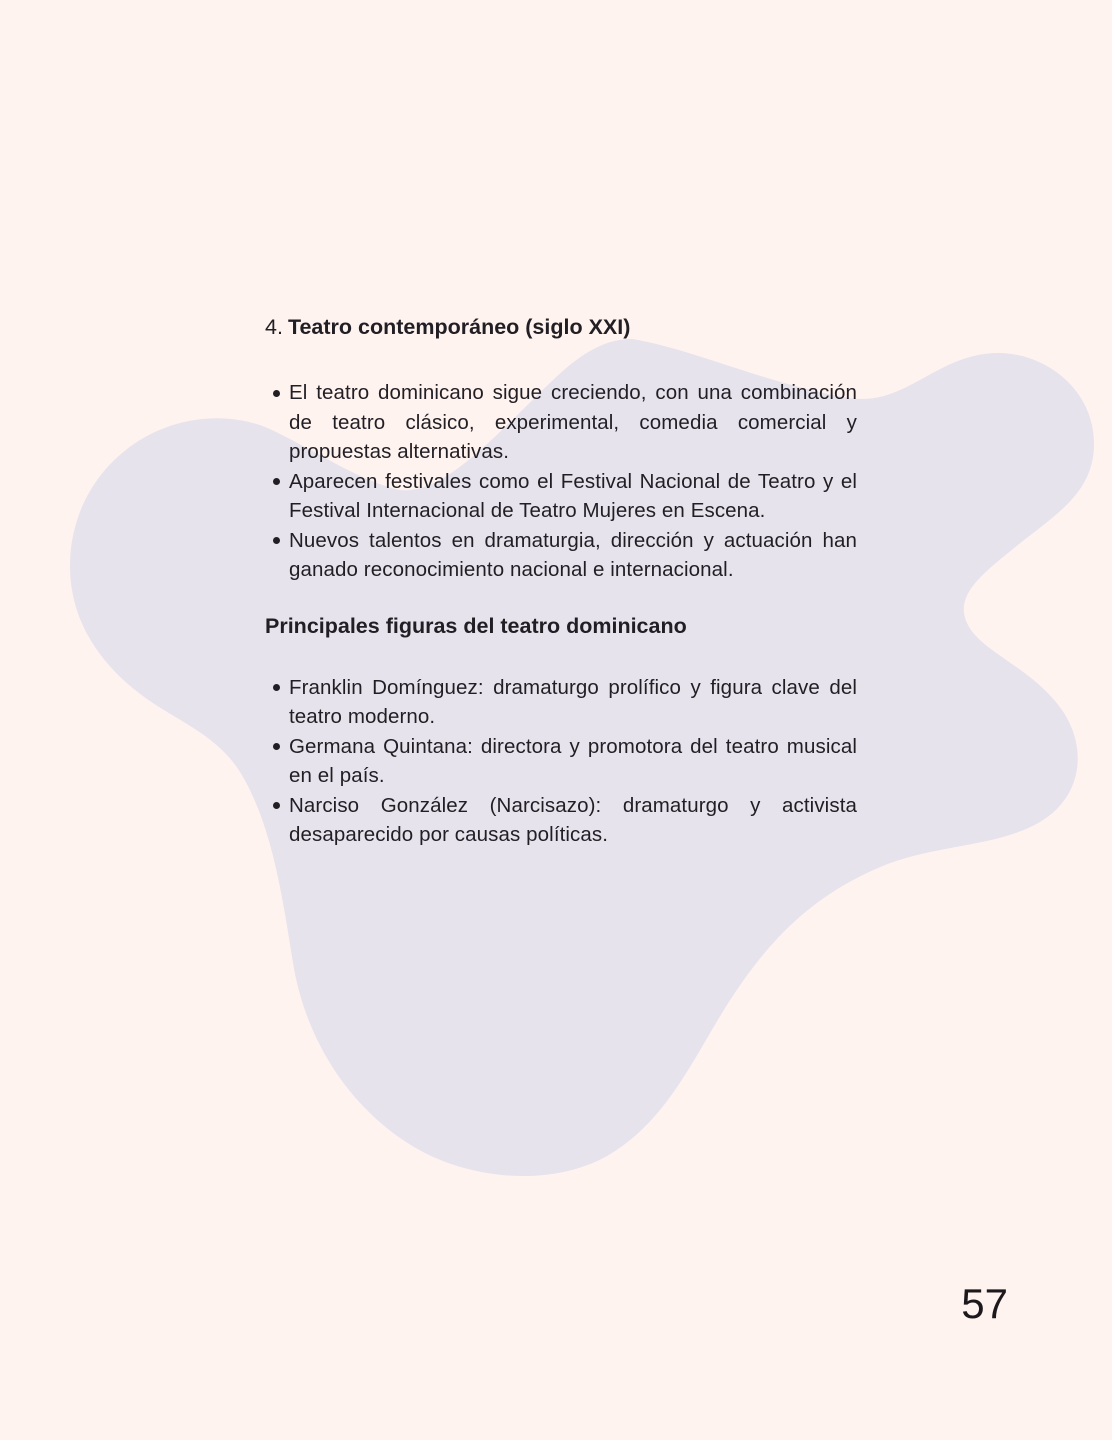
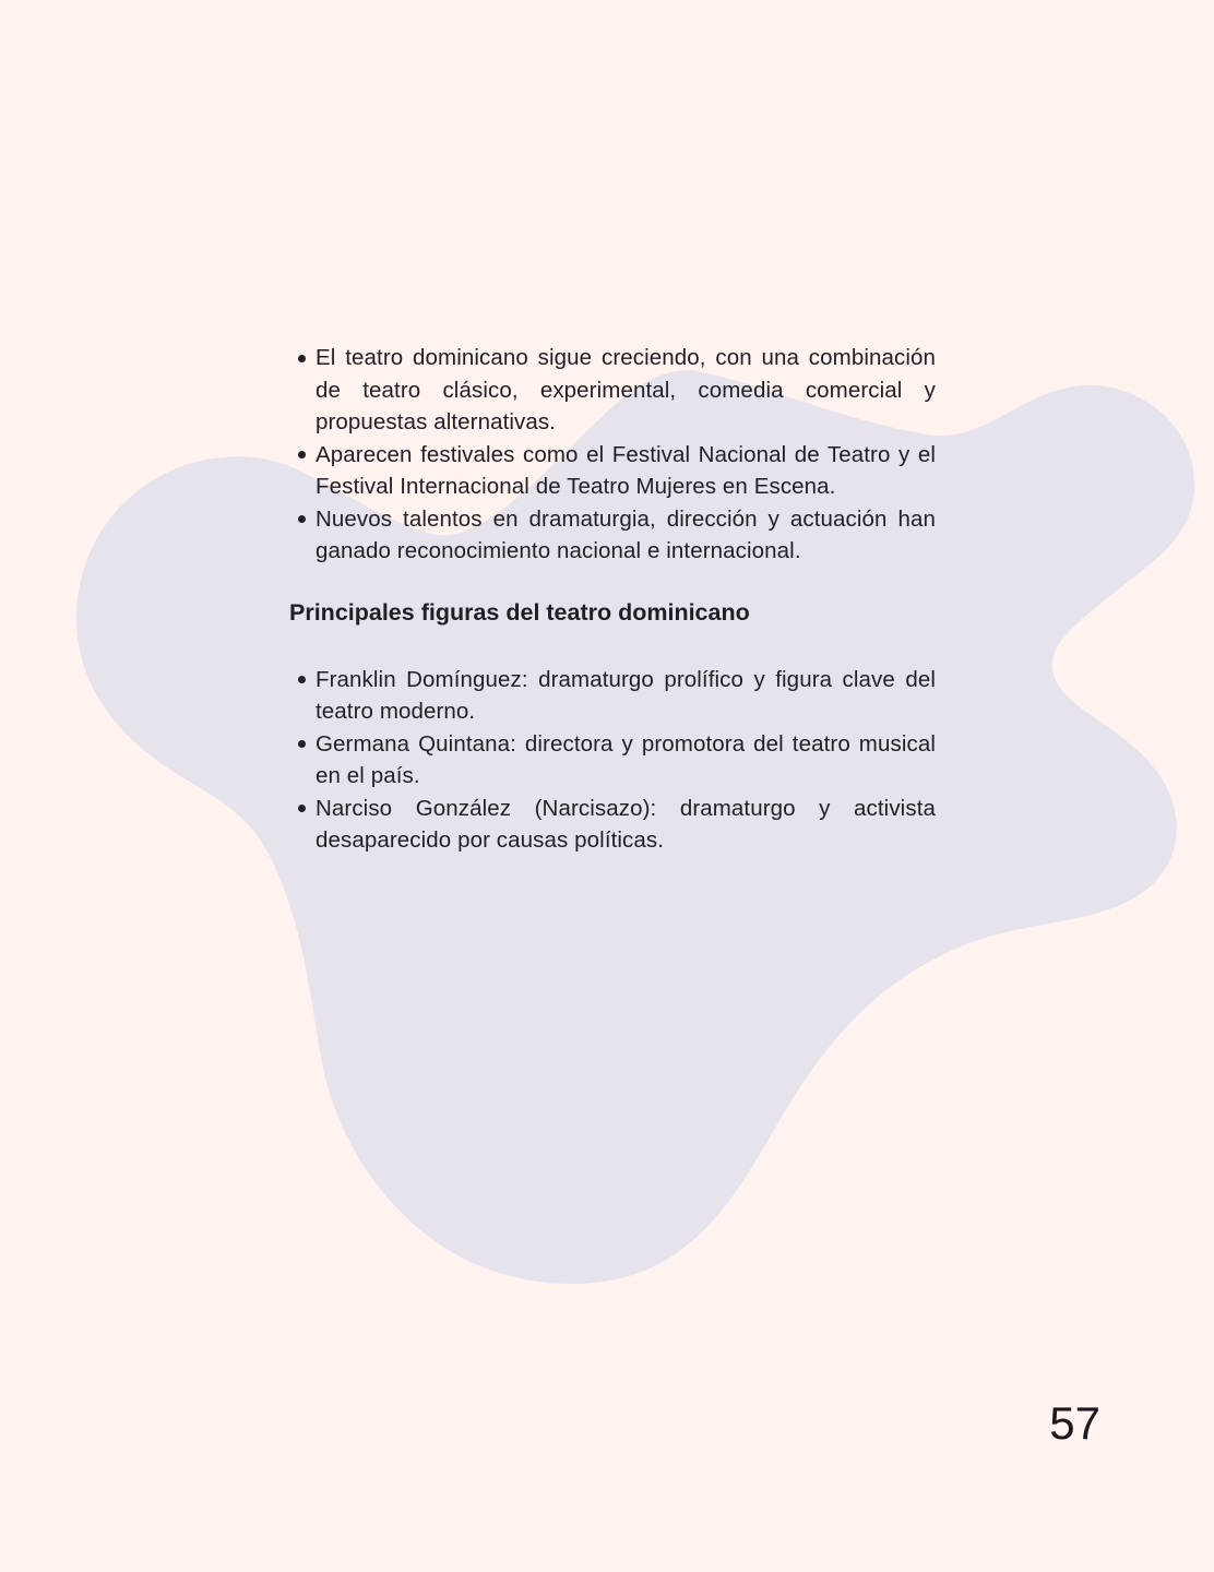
- 4. Teatro contemporáneo (siglo XXI)
  El teatro dominicano sigue creciendo, con una combinación de teatro clásico, experimental, comedia comercial y propuestas alternativas.
  Aparecen festivales como el Festival Nacional de Teatro y el Festival Internacional de Teatro Mujeres en Escena.
  Nuevos talentos en dramaturgia, dirección y actuación han ganado reconocimiento nacional e internacional.
  Principales figuras del teatro dominicano
  Franklin Domínguez: dramaturgo prolífico y figura clave del teatro moderno.
  Germana Quintana: directora y promotora del teatro musical en el país.
  Narciso González (Narcisazo): dramaturgo y activista desaparecido por causas políticas.
  57
